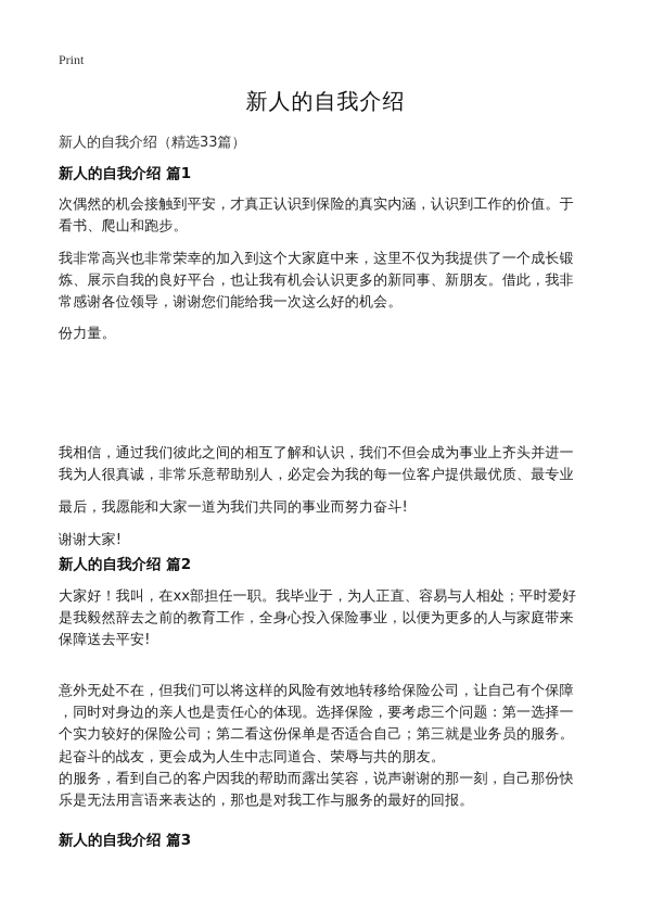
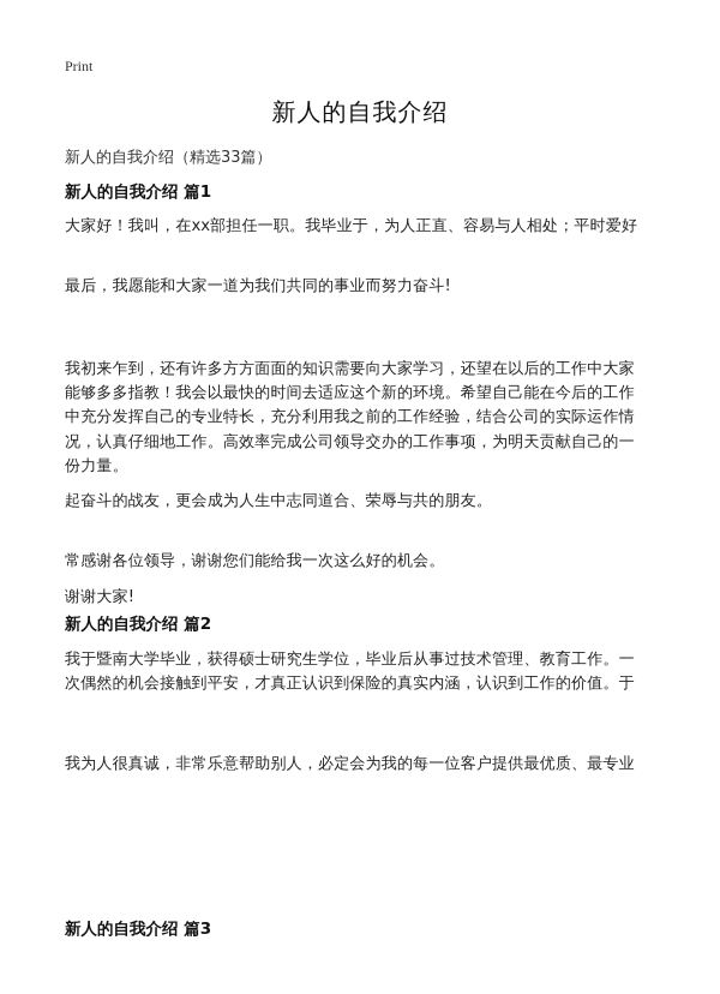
  Print
  新人的自我介绍
  新人的自我介绍（精选33篇）
  新人的自我介绍 篇1
- 次偶然的机会接触到平安，才真正认识到保险的真实内涵，认识到工作的价值。于
+ 大家好！我叫，在xx部担任一职。我毕业于，为人正直、容易与人相处；平时爱好
- 看书、爬山和跑步。
- 我非常高兴也非常荣幸的加入到这个大家庭中来，这里不仅为我提供了一个成长锻
- 炼、展示自我的良好平台，也让我有机会认识更多的新同事、新朋友。借此，我非
- 常感谢各位领导，谢谢您们能给我一次这么好的机会。
+ 最后，我愿能和大家一道为我们共同的事业而努力奋斗!
+ 我初来乍到，还有许多方方面面的知识需要向大家学习，还望在以后的工作中大家
+ 能够多多指教！我会以最快的时间去适应这个新的环境。希望自己能在今后的工作
+ 中充分发挥自己的专业特长，充分利用我之前的工作经验，结合公司的实际运作情
+ 况，认真仔细地工作。高效率完成公司领导交办的工作事项，为明天贡献自己的一
  份力量。
- 我相信，通过我们彼此之间的相互了解和认识，我们不但会成为事业上齐头并进一
- 我为人很真诚，非常乐意帮助别人，必定会为我的每一位客户提供最优质、最专业
+ 起奋斗的战友，更会成为人生中志同道合、荣辱与共的朋友。
- 最后，我愿能和大家一道为我们共同的事业而努力奋斗!
+ 常感谢各位领导，谢谢您们能给我一次这么好的机会。
  谢谢大家!
  新人的自我介绍 篇2
+ 我于暨南大学毕业，获得硕士研究生学位，毕业后从事过技术管理、教育工作。一
- 大家好！我叫，在xx部担任一职。我毕业于，为人正直、容易与人相处；平时爱好
+ 次偶然的机会接触到平安，才真正认识到保险的真实内涵，认识到工作的价值。于
- 是我毅然辞去之前的教育工作，全身心投入保险事业，以便为更多的人与家庭带来
- 保障送去平安!
- 意外无处不在，但我们可以将这样的风险有效地转移给保险公司，让自己有个保障
- ，同时对身边的亲人也是责任心的体现。选择保险，要考虑三个问题：第一选择一
- 个实力较好的保险公司；第二看这份保单是否适合自己；第三就是业务员的服务。
- 起奋斗的战友，更会成为人生中志同道合、荣辱与共的朋友。
+ 我为人很真诚，非常乐意帮助别人，必定会为我的每一位客户提供最优质、最专业
- 的服务，看到自己的客户因我的帮助而露出笑容，说声谢谢的那一刻，自己那份快
- 乐是无法用言语来表达的，那也是对我工作与服务的最好的回报。
  新人的自我介绍 篇3
